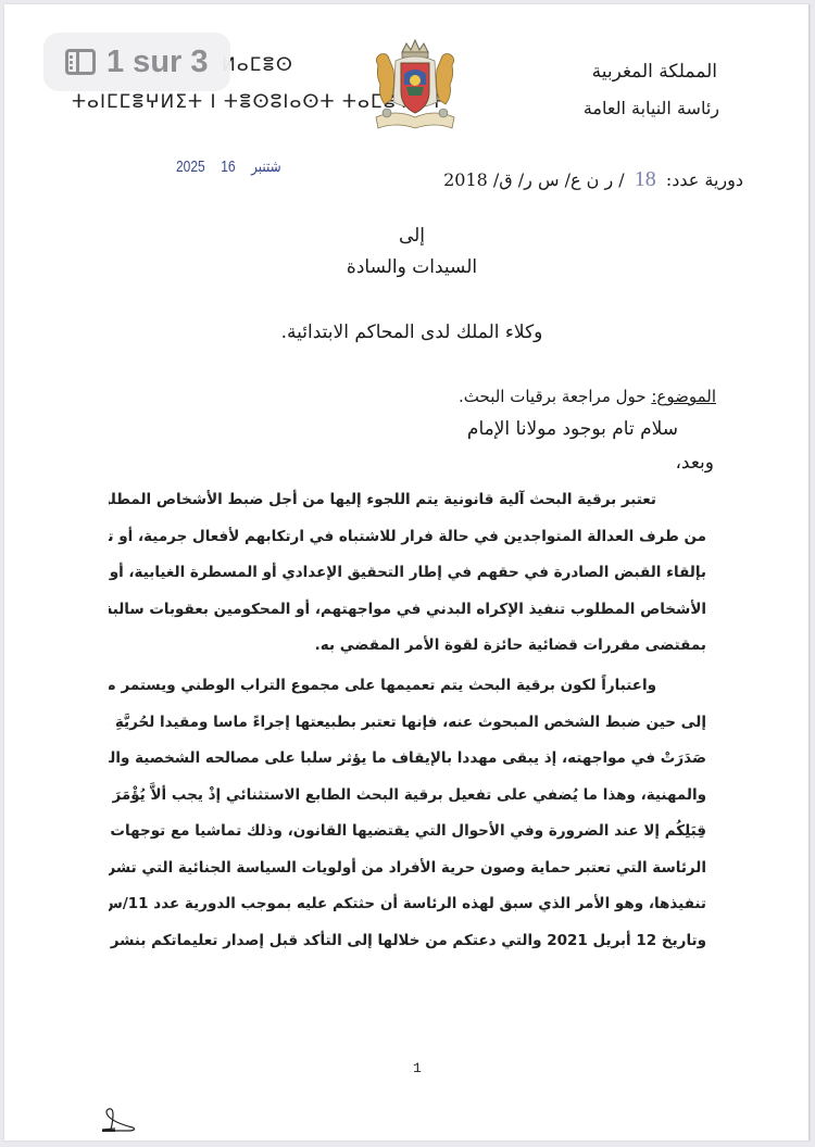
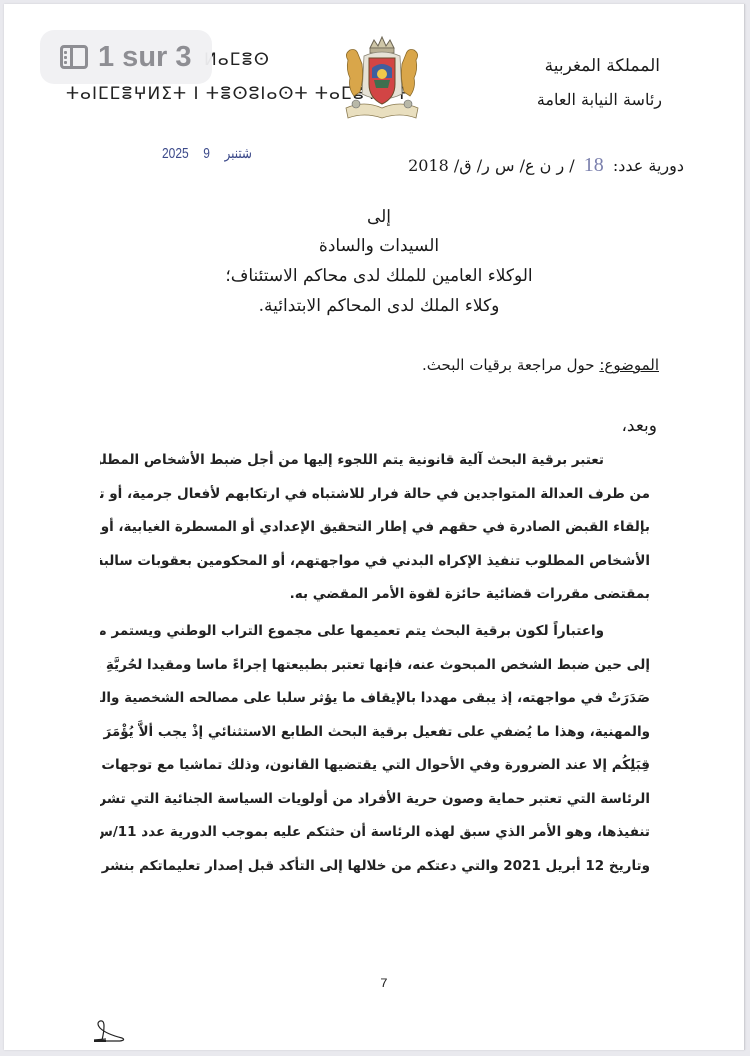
  1 sur 3
  ⴰⵎⴻⵙ
  ⵜⴰⵏⵎⵎⴻⵖⵍⵉⵜ ⵏ ⵜⴻⵙⵓⵏⴰⵙⵜ ⵜⴰⵎⴻ
- 2025 شتنبر 16
+ 2025 شتنبر 9
  المملكة المغربية
  رئاسة النيابة العامة
  دورية عدد: 18 / ر ن ع/ س ر/ ق/ 2018
  إلى
  السيدات والسادة
+ الوكلاء العامين للملك لدى محاكم الاستئناف؛
  وكلاء الملك لدى المحاكم الابتدائية.
  الموضوع: حول مراجعة برقيات البحث.
- سلام تام بوجود مولانا الإمام
  وبعد،
  تعتبر برقية البحث آلية قانونية يتم اللجوء إليها من أجل ضبط الأشخاص المطل
  من طرف العدالة المتواجدين في حالة فرار للاشتباه في ارتكابهم لأفعال جرمية، أو ت
  بإلقاء القبض الصادرة في حقهم في إطار التحقيق الإعدادي أو المسطرة الغيابية، أو
  الأشخاص المطلوب تنفيذ الإكراه البدني في مواجهتهم، أو المحكومين بعقوبات سالبة
  بمقتضى مقررات قضائية حائزة لقوة الأمر المقضي به.
  واعتباراً لكون برقية البحث يتم تعميمها على مجموع التراب الوطني ويستمر م
  إلى حين ضبط الشخص المبحوث عنه، فإنها تعتبر بطبيعتها إجراءً ماسا ومقيدا لحُريَّةِ
  صَدَرَتْ في مواجهته، إذ يبقى مهددا بالإيقاف ما يؤثر سلبا على مصالحه الشخصية وال
  والمهنية، وهذا ما يُضفي على تفعيل برقية البحث الطابع الاستثنائي إذْ يجب ألاَّ يُؤْمَرَ
  قِبَلِكُم إلا عند الضرورة وفي الأحوال التي يقتضيها القانون، وذلك تماشيا مع توجهات
  الرئاسة التي تعتبر حماية وصون حرية الأفراد من أولويات السياسة الجنائية التي تشر
  تنفيذها، وهو الأمر الذي سبق لهذه الرئاسة أن حثتكم عليه بموجب الدورية عدد 11/س
  وتاريخ 12 أبريل 2021 والتي دعتكم من خلالها إلى التأكد قبل إصدار تعليماتكم بنشر
- 1
+ 7
